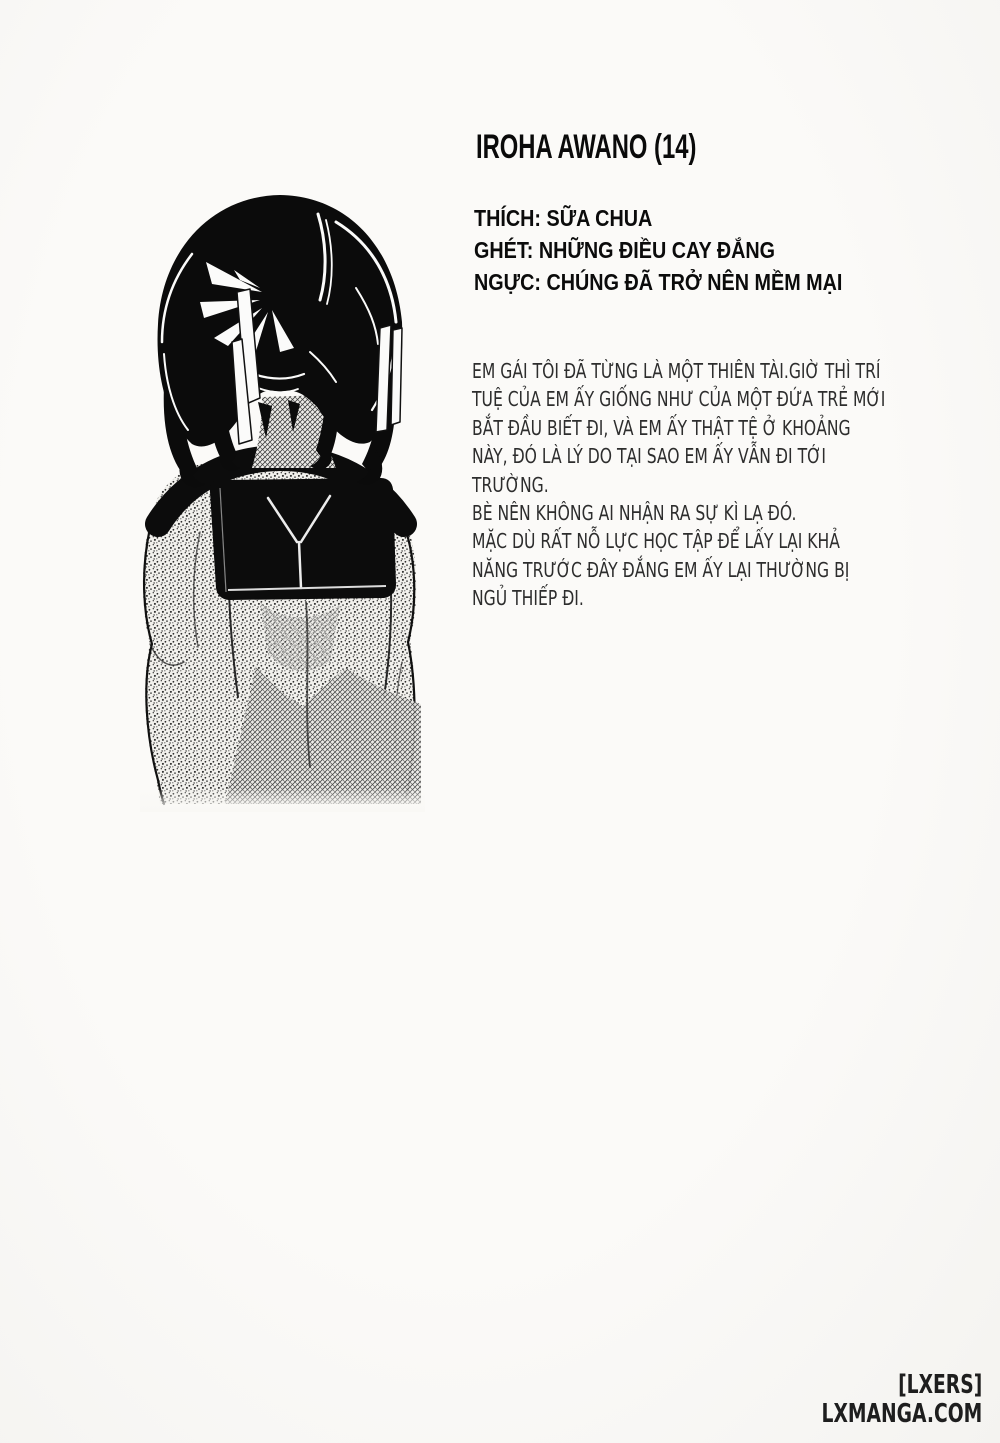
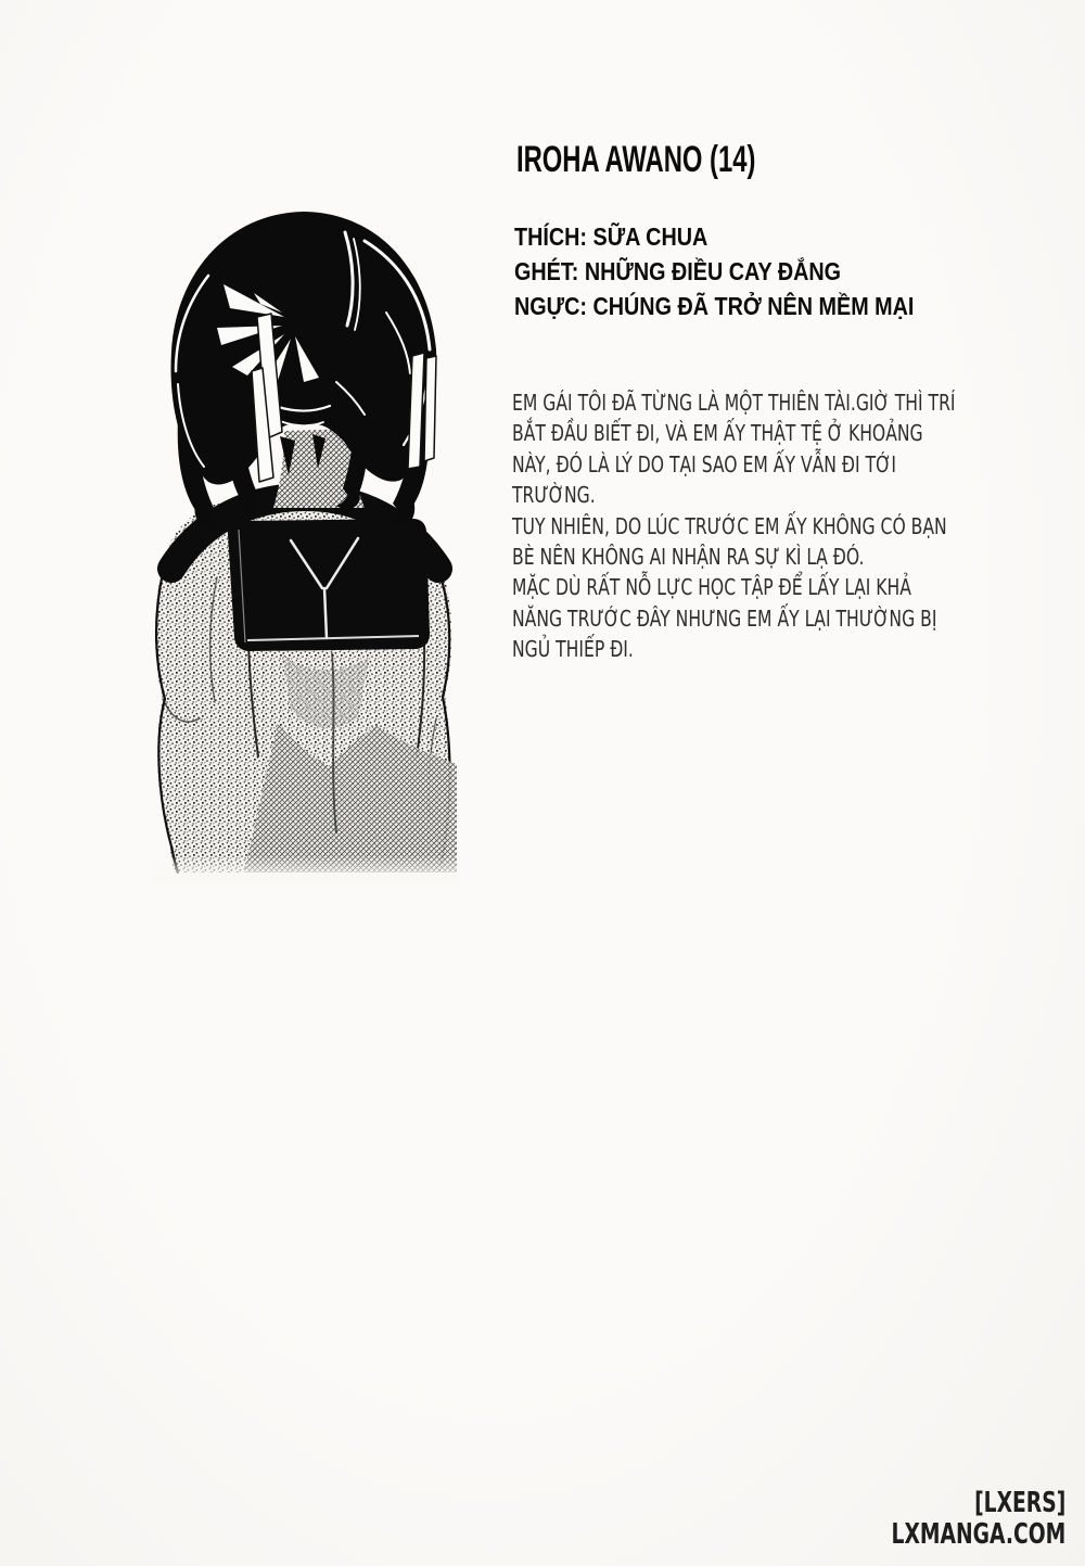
  IROHA AWANO (14)
  THÍCH: SỮA CHUA
  GHÉT: NHỮNG ĐIỀU CAY ĐẮNG
  NGỰC: CHÚNG ĐÃ TRỞ NÊN MỀM MẠI
  EM GÁI TÔI ĐÃ TỪNG LÀ MỘT THIÊN TÀI.GIỜ THÌ TRÍ
- TUỆ CỦA EM ẤY GIỐNG NHƯ CỦA MỘT ĐỨA TRẺ MỚI
  BẮT ĐẦU BIẾT ĐI, VÀ EM ẤY THẬT TỆ Ở KHOẢNG
  NÀY, ĐÓ LÀ LÝ DO TẠI SAO EM ẤY VẪN ĐI TỚI
  TRƯỜNG.
+ TUY NHIÊN, DO LÚC TRƯỚC EM ẤY KHÔNG CÓ BẠN
  BÈ NÊN KHÔNG AI NHẬN RA SỰ KÌ LẠ ĐÓ.
  MẶC DÙ RẤT NỖ LỰC HỌC TẬP ĐỂ LẤY LẠI KHẢ
- NĂNG TRƯỚC ĐÂY ĐẮNG EM ẤY LẠI THƯỜNG BỊ
+ NĂNG TRƯỚC ĐÂY NHƯNG EM ẤY LẠI THƯỜNG BỊ
  NGỦ THIẾP ĐI.
  [LXERS]
  LXMANGA.COM
